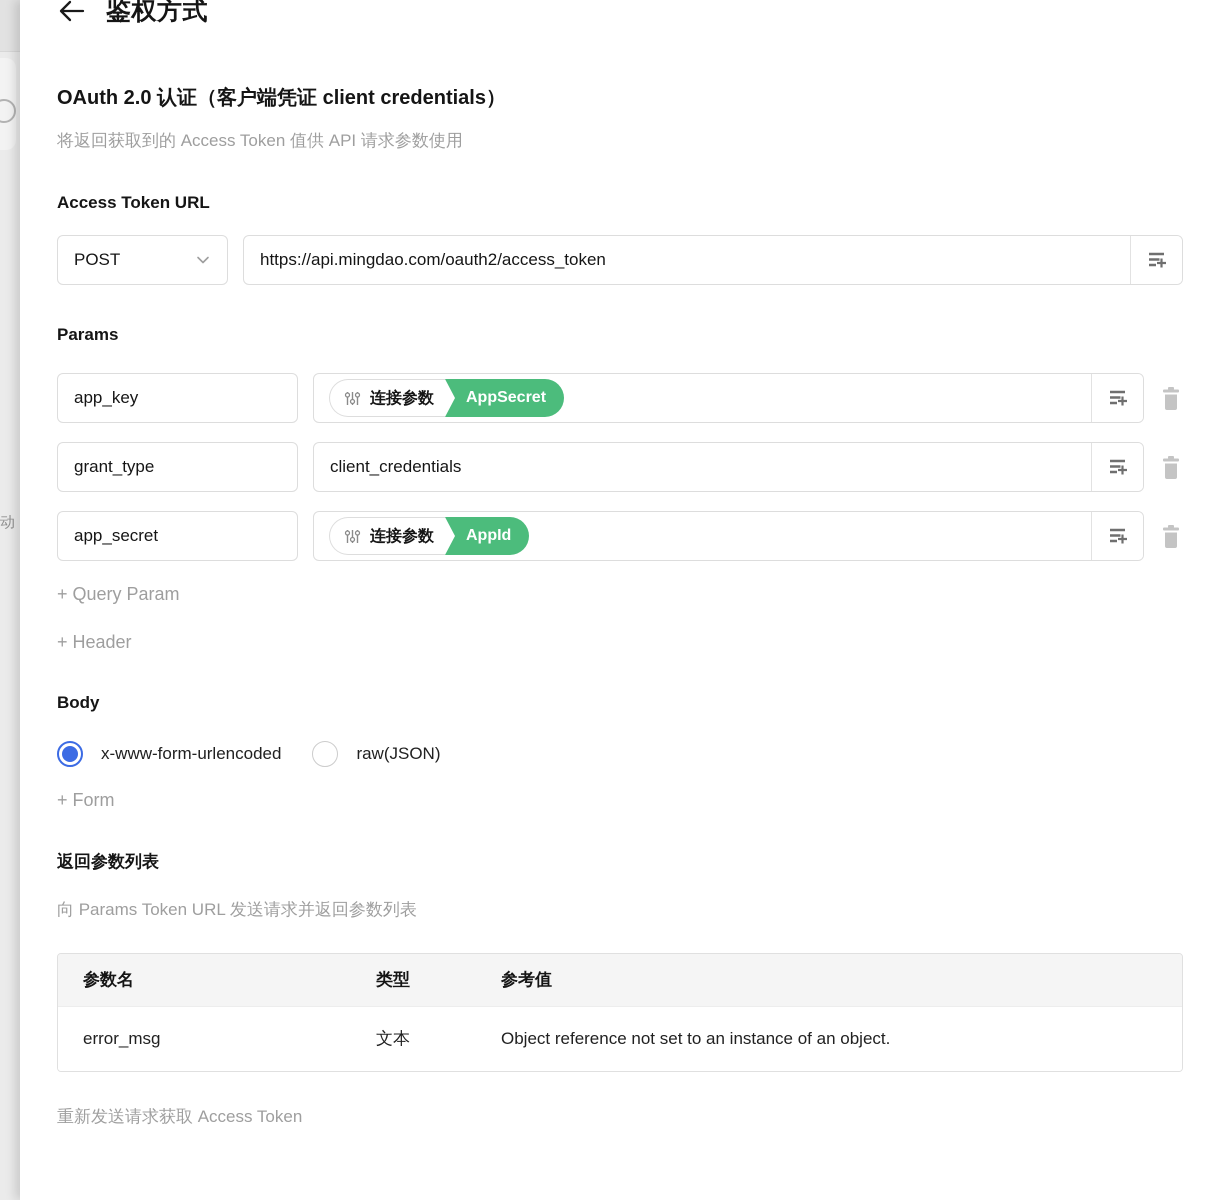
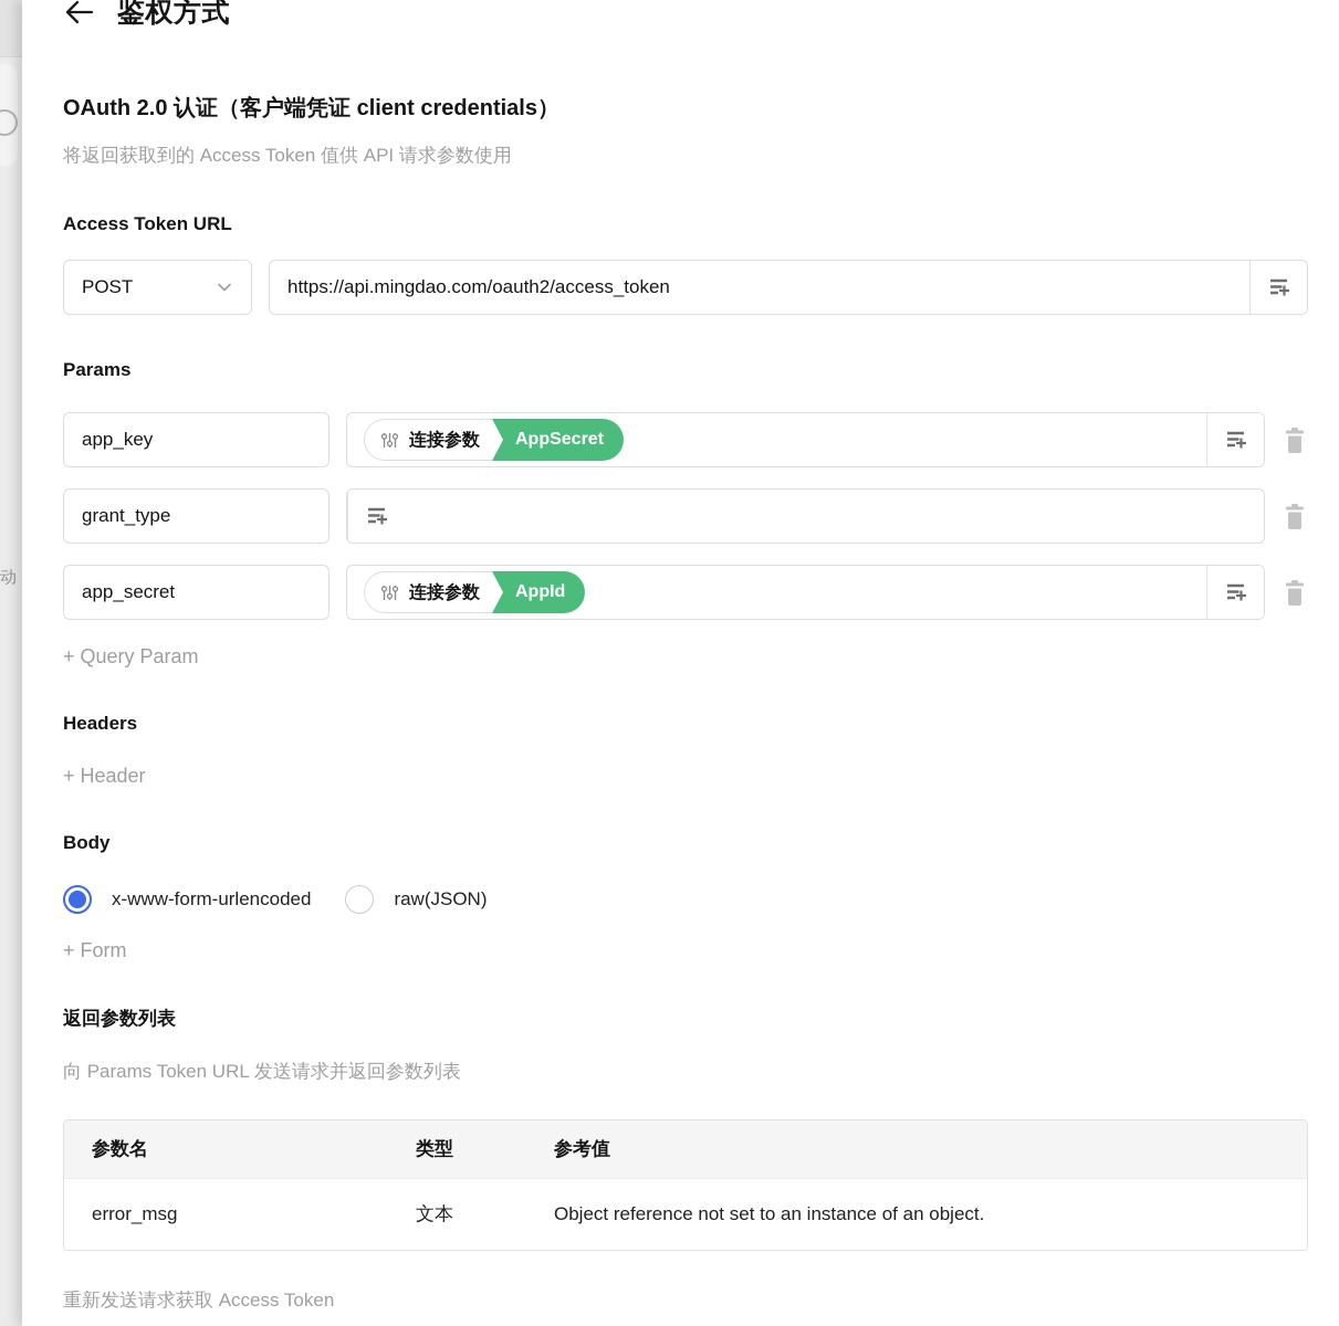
  鉴权方式
  OAuth 2.0 认证（客户端凭证 client credentials）
  将返回获取到的 Access Token 值供 API 请求参数使用
  Access Token URL
  POST
  https://api.mingdao.com/oauth2/access_token
  Params
  app_key
  连接参数
  AppSecret
  grant_type
- client_credentials
  app_secret
  连接参数
  AppId
  + Query Param
+ Headers
  + Header
  Body
  x-www-form-urlencoded
  raw(JSON)
  + Form
  返回参数列表
  向 Params Token URL 发送请求并返回参数列表
  参数名	类型	参考值
  error_msg	文本	Object reference not set to an instance of an object.
  重新发送请求获取 Access Token
